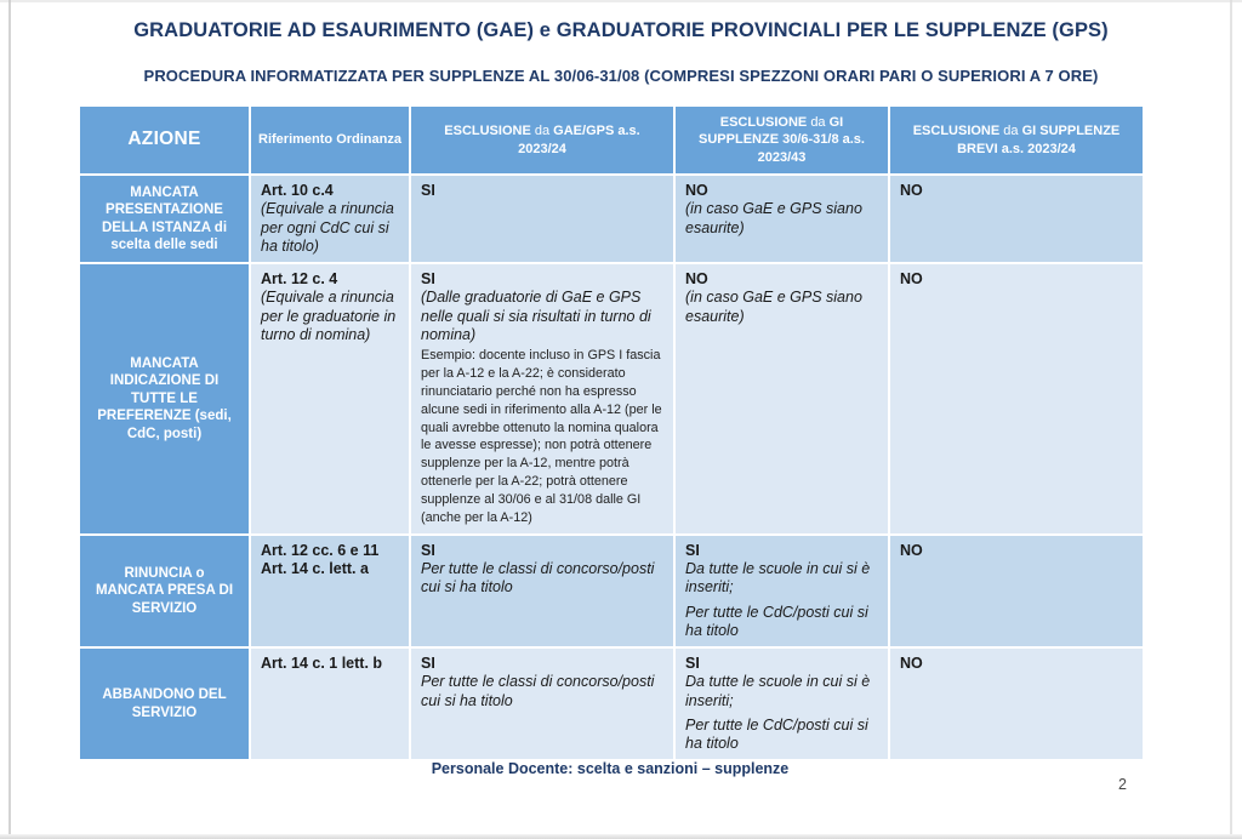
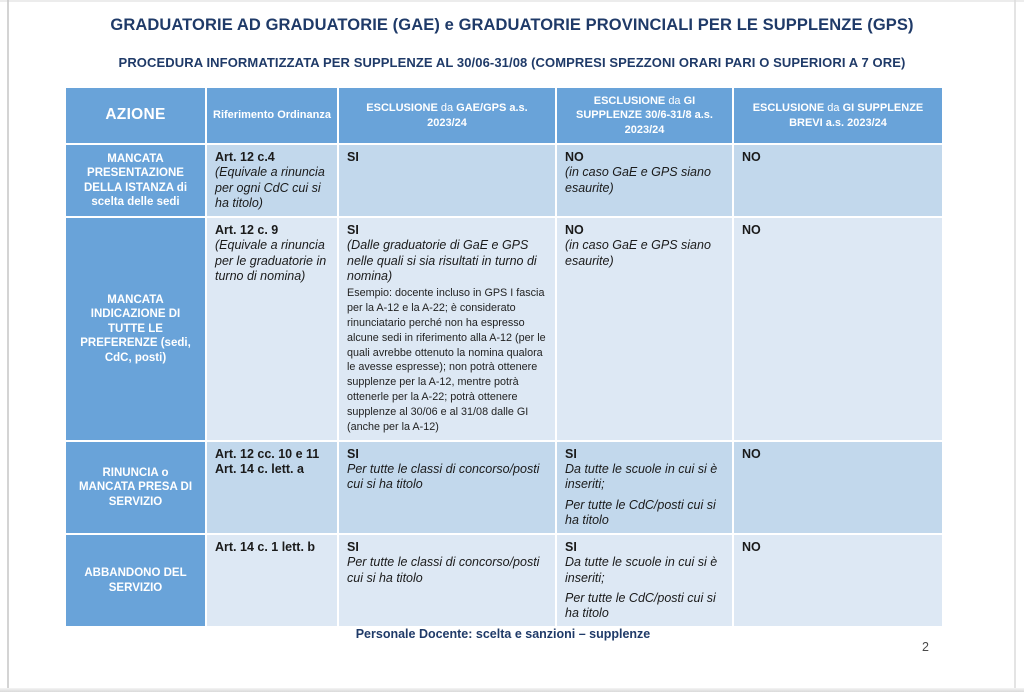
- GRADUATORIE AD ESAURIMENTO (GAE) e GRADUATORIE PROVINCIALI PER LE SUPPLENZE (GPS)
+ GRADUATORIE AD GRADUATORIE (GAE) e GRADUATORIE PROVINCIALI PER LE SUPPLENZE (GPS)
  PROCEDURA INFORMATIZZATA PER SUPPLENZE AL 30/06-31/08 (COMPRESI SPEZZONI ORARI PARI O SUPERIORI A 7 ORE)
- AZIONE	Riferimento Ordinanza	ESCLUSIONE da GAE/GPS a.s. 2023/24	ESCLUSIONE da GI SUPPLENZE 30/6-31/8 a.s. 2023/43	ESCLUSIONE da GI SUPPLENZE BREVI a.s. 2023/24
+ AZIONE	Riferimento Ordinanza	ESCLUSIONE da GAE/GPS a.s. 2023/24	ESCLUSIONE da GI SUPPLENZE 30/6-31/8 a.s. 2023/24	ESCLUSIONE da GI SUPPLENZE BREVI a.s. 2023/24
- MANCATA PRESENTAZIONE DELLA ISTANZA di scelta delle sedi	Art. 10 c.4 (Equivale a rinuncia per ogni CdC cui si ha titolo)	SI	NO (in caso GaE e GPS siano esaurite)	NO
+ MANCATA PRESENTAZIONE DELLA ISTANZA di scelta delle sedi	Art. 12 c.4 (Equivale a rinuncia per ogni CdC cui si ha titolo)	SI	NO (in caso GaE e GPS siano esaurite)	NO
- MANCATA INDICAZIONE DI TUTTE LE PREFERENZE (sedi, CdC, posti)	Art. 12 c. 4 (Equivale a rinuncia per le graduatorie in turno di nomina)	SI (Dalle graduatorie di GaE e GPS nelle quali si sia risultati in turno di nomina) Esempio: docente incluso in GPS I fascia per la A-12 e la A-22; è considerato rinunciatario perché non ha espresso alcune sedi in riferimento alla A-12 (per le quali avrebbe ottenuto la nomina qualora le avesse espresse); non potrà ottenere supplenze per la A-12, mentre potrà ottenerle per la A-22; potrà ottenere supplenze al 30/06 e al 31/08 dalle GI (anche per la A-12)	NO (in caso GaE e GPS siano esaurite)	NO
+ MANCATA INDICAZIONE DI TUTTE LE PREFERENZE (sedi, CdC, posti)	Art. 12 c. 9 (Equivale a rinuncia per le graduatorie in turno di nomina)	SI (Dalle graduatorie di GaE e GPS nelle quali si sia risultati in turno di nomina) Esempio: docente incluso in GPS I fascia per la A-12 e la A-22; è considerato rinunciatario perché non ha espresso alcune sedi in riferimento alla A-12 (per le quali avrebbe ottenuto la nomina qualora le avesse espresse); non potrà ottenere supplenze per la A-12, mentre potrà ottenerle per la A-22; potrà ottenere supplenze al 30/06 e al 31/08 dalle GI (anche per la A-12)	NO (in caso GaE e GPS siano esaurite)	NO
- RINUNCIA o MANCATA PRESA DI SERVIZIO	Art. 12 cc. 6 e 11 Art. 14 c. lett. a	SI Per tutte le classi di concorso/posti cui si ha titolo	SI Da tutte le scuole in cui si è inseriti; Per tutte le CdC/posti cui si ha titolo	NO
+ RINUNCIA o MANCATA PRESA DI SERVIZIO	Art. 12 cc. 10 e 11 Art. 14 c. lett. a	SI Per tutte le classi di concorso/posti cui si ha titolo	SI Da tutte le scuole in cui si è inseriti; Per tutte le CdC/posti cui si ha titolo	NO
  ABBANDONO DEL SERVIZIO	Art. 14 c. 1 lett. b	SI Per tutte le classi di concorso/posti cui si ha titolo	SI Da tutte le scuole in cui si è inseriti; Per tutte le CdC/posti cui si ha titolo	NO
  Personale Docente: scelta e sanzioni – supplenze
  2
